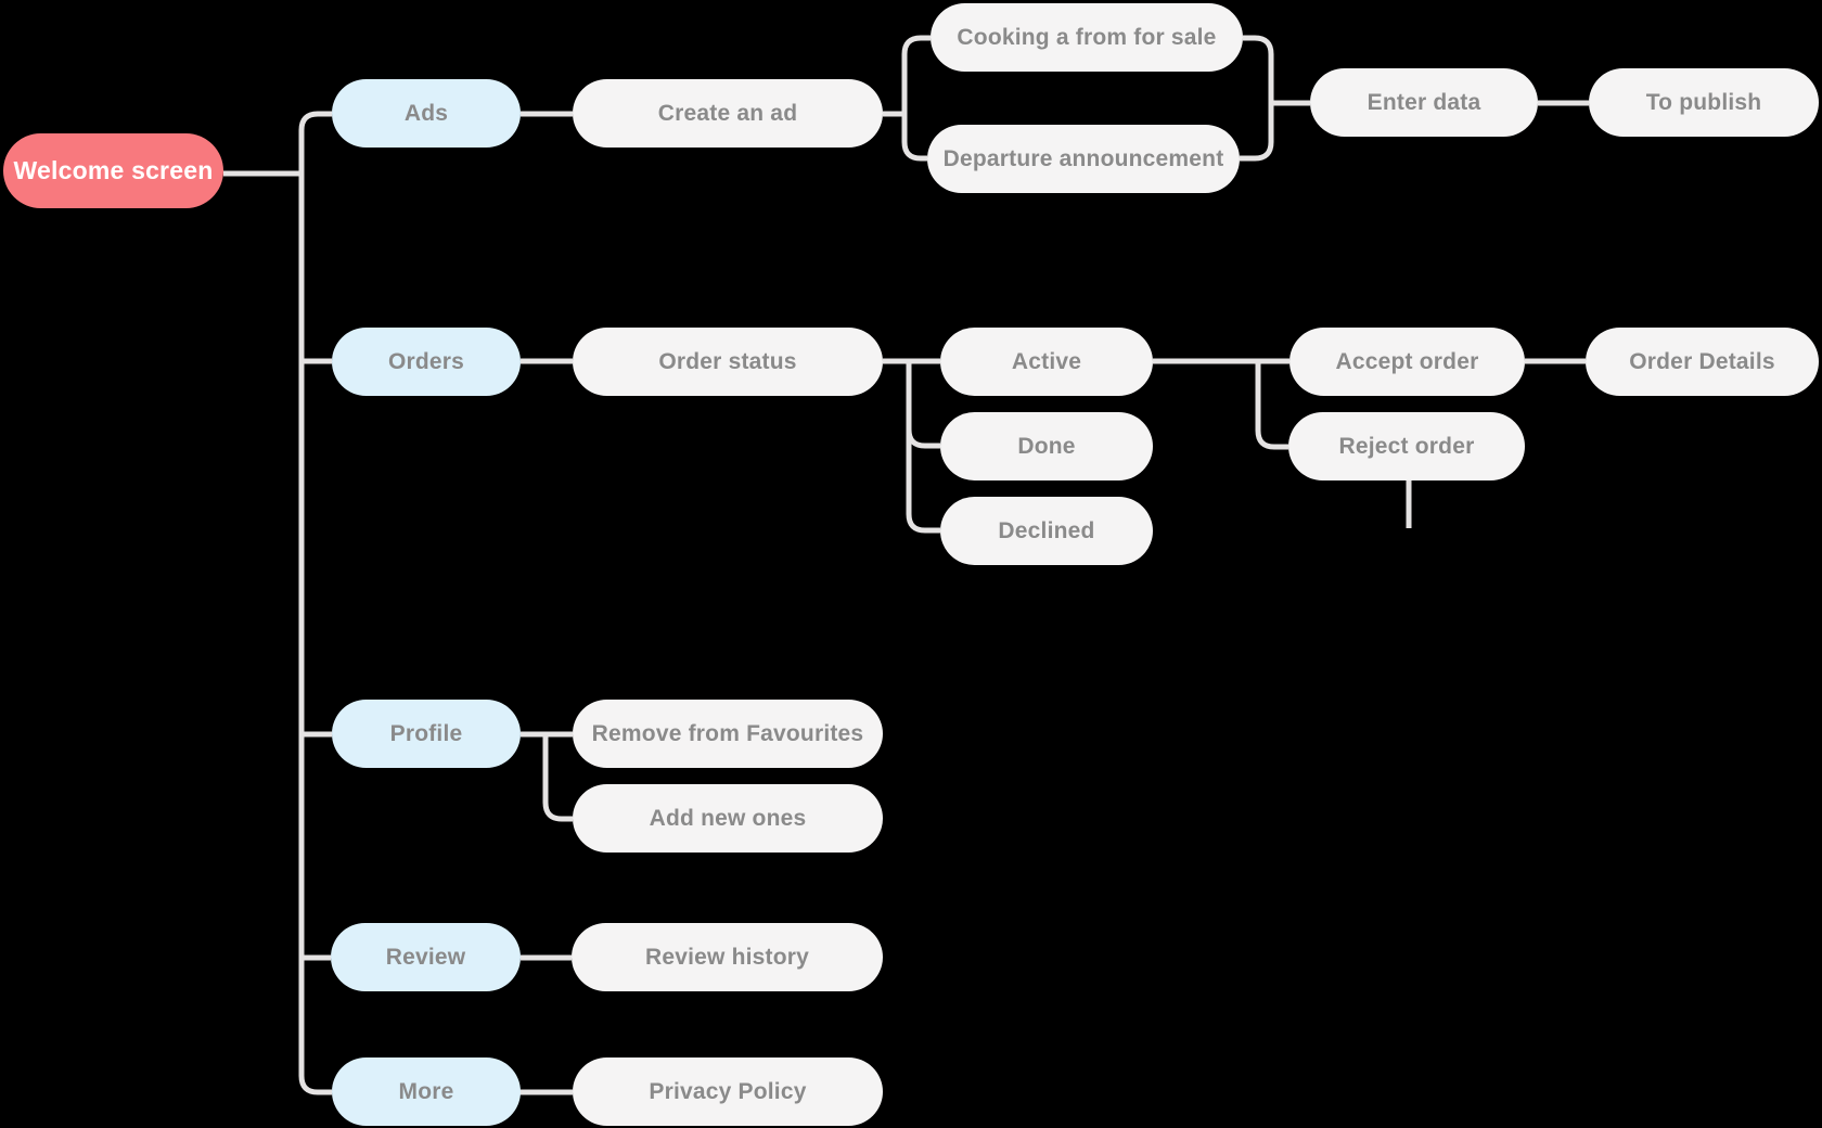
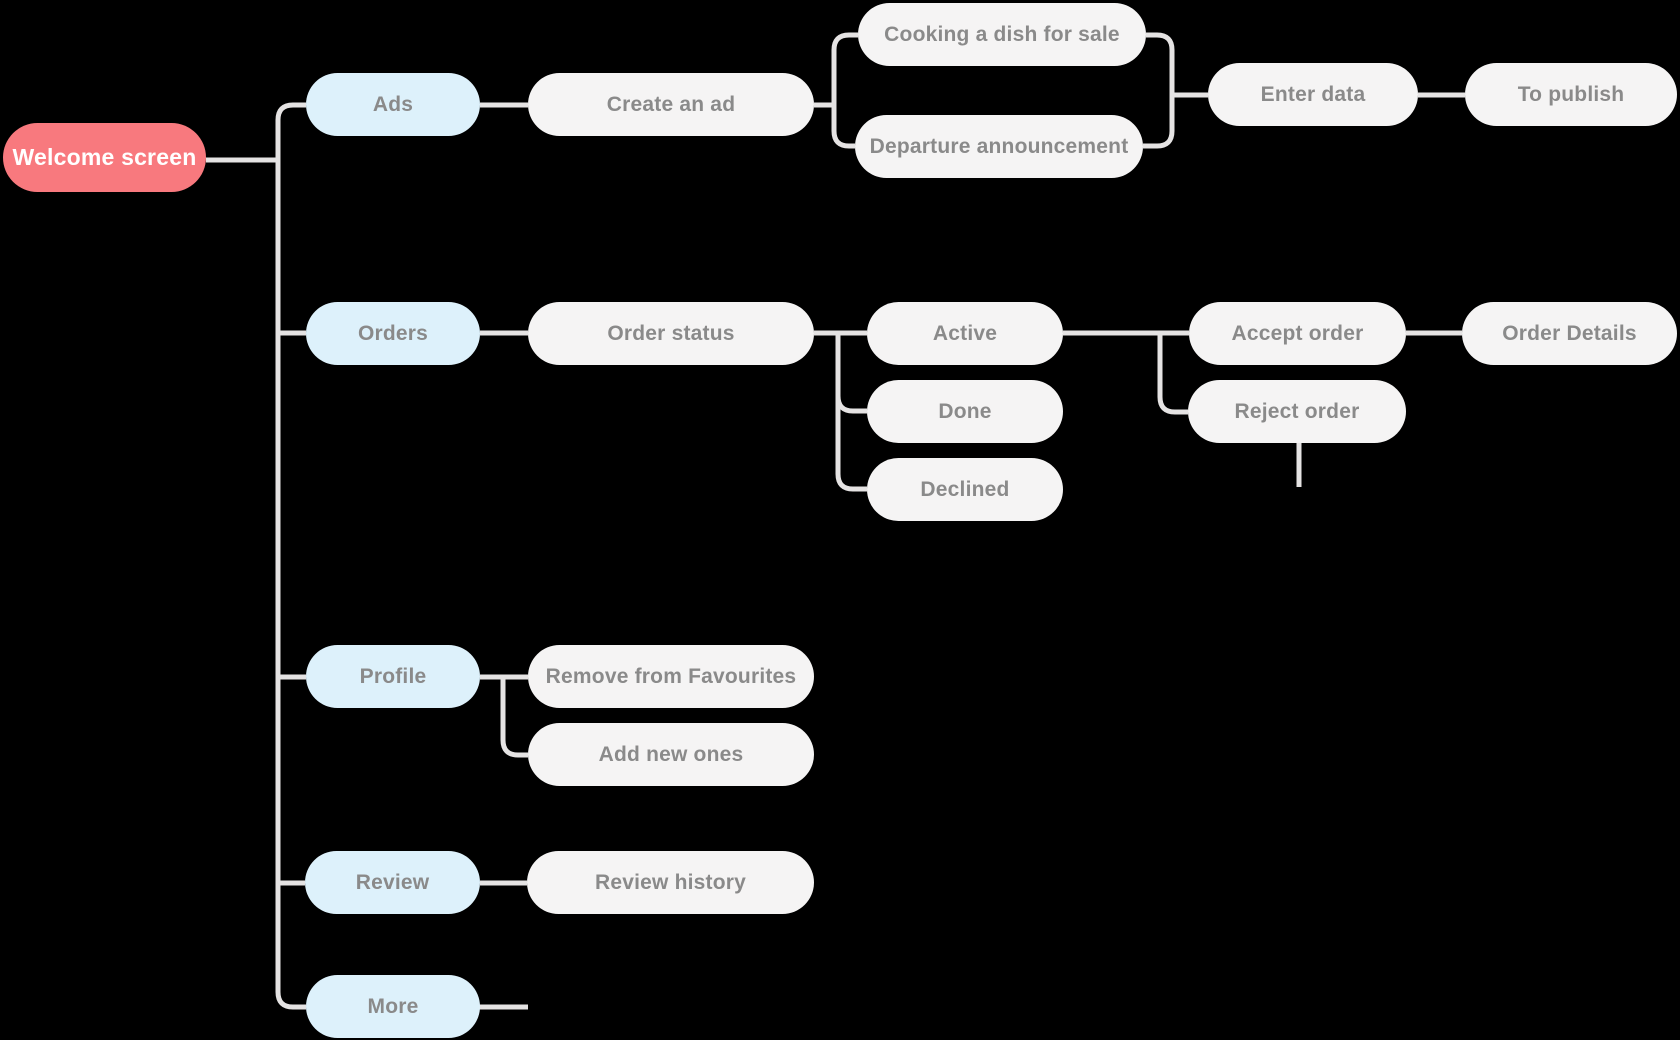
  Welcome screen
  Ads
  Create an ad
- Cooking a from for sale
+ Cooking a dish for sale
  Departure announcement
  Enter data
  To publish
  Orders
  Order status
  Active
  Done
  Declined
  Accept order
  Order Details
  Reject order
  Profile
  Remove from Favourites
  Add new ones
  Review
  Review history
  More
- Privacy Policy
